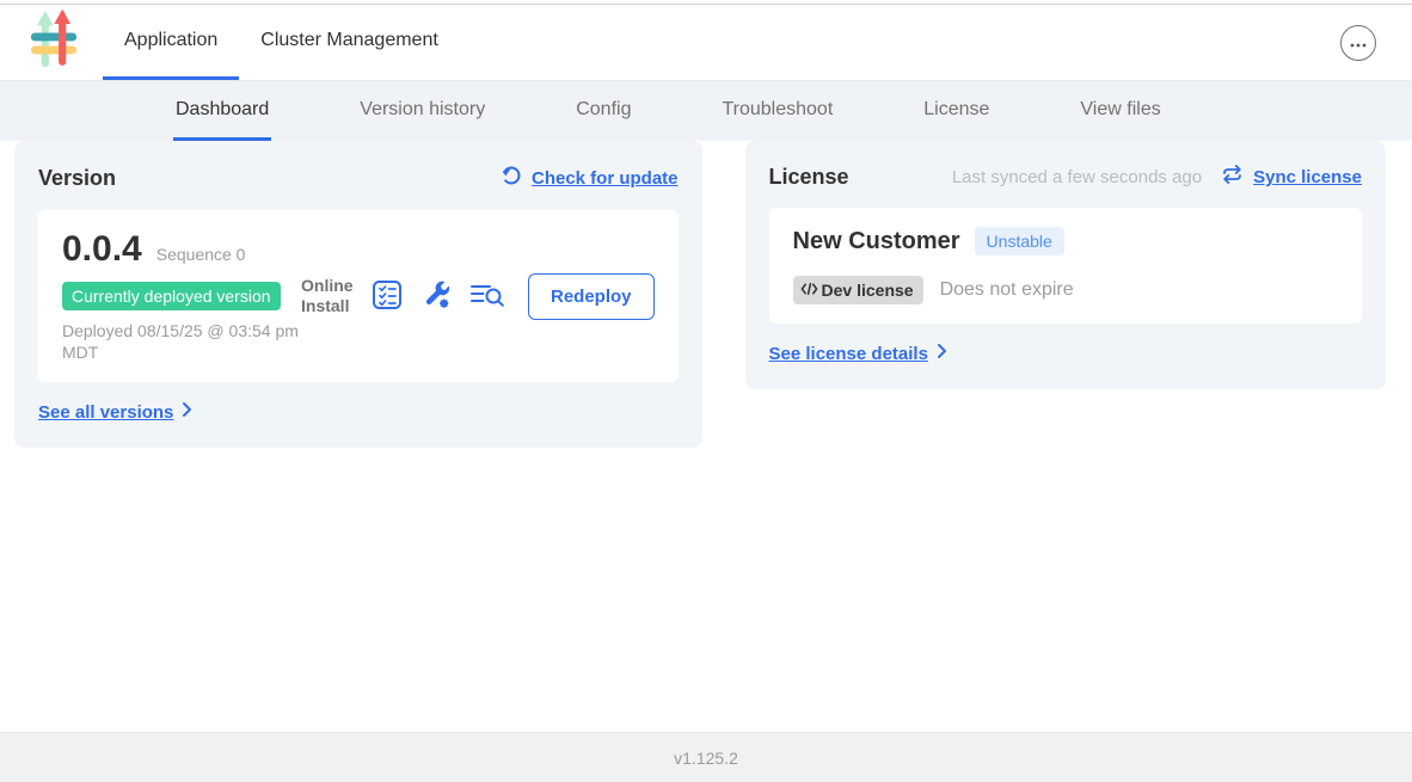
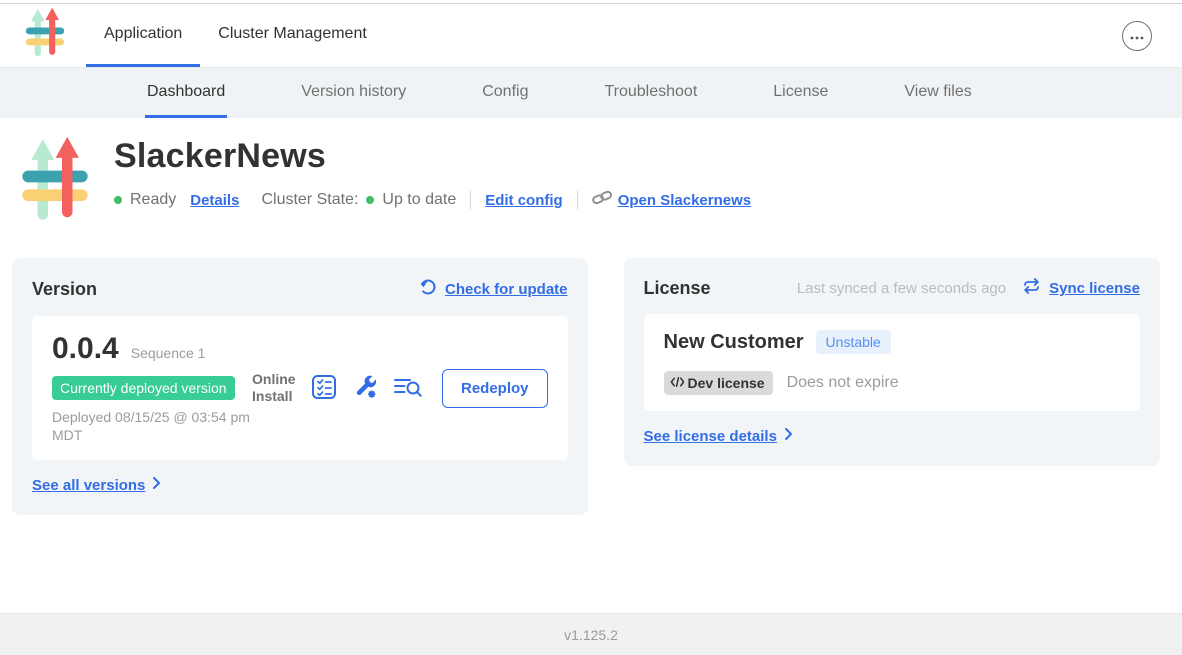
  Application
  Cluster Management
  Dashboard
  Version history
  Config
  Troubleshoot
  License
  View files
+ SlackerNews
+ Ready
+ Details
+ Cluster State:
+ Up to date
+ Edit config
+ Open Slackernews
  Version
  Check for update
  0.0.4
- Sequence 0
+ Sequence 1
  Currently deployed version
  Deployed 08/15/25 @ 03:54 pm MDT
  Online Install
  Redeploy
  See all versions
  License
  Last synced a few seconds ago
  Sync license
  New Customer
  Unstable
  Dev license
  Does not expire
  See license details
  v1.125.2
